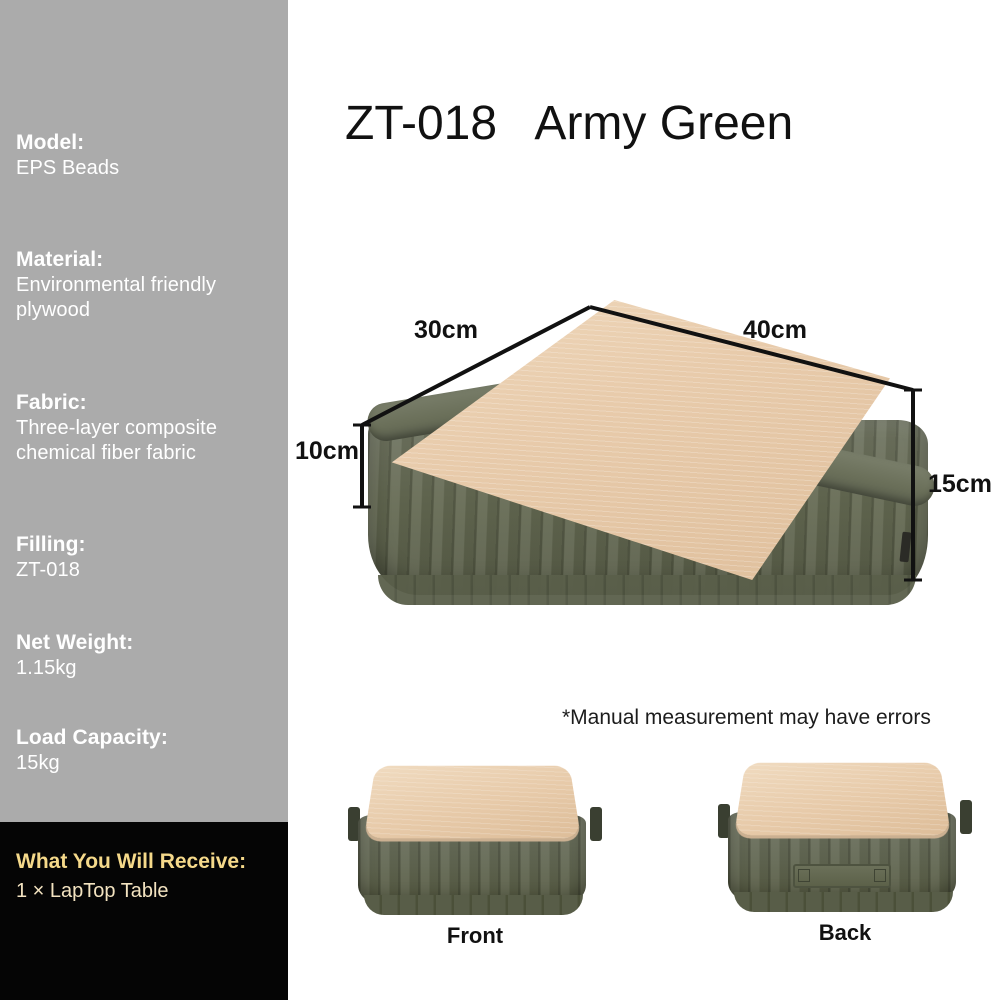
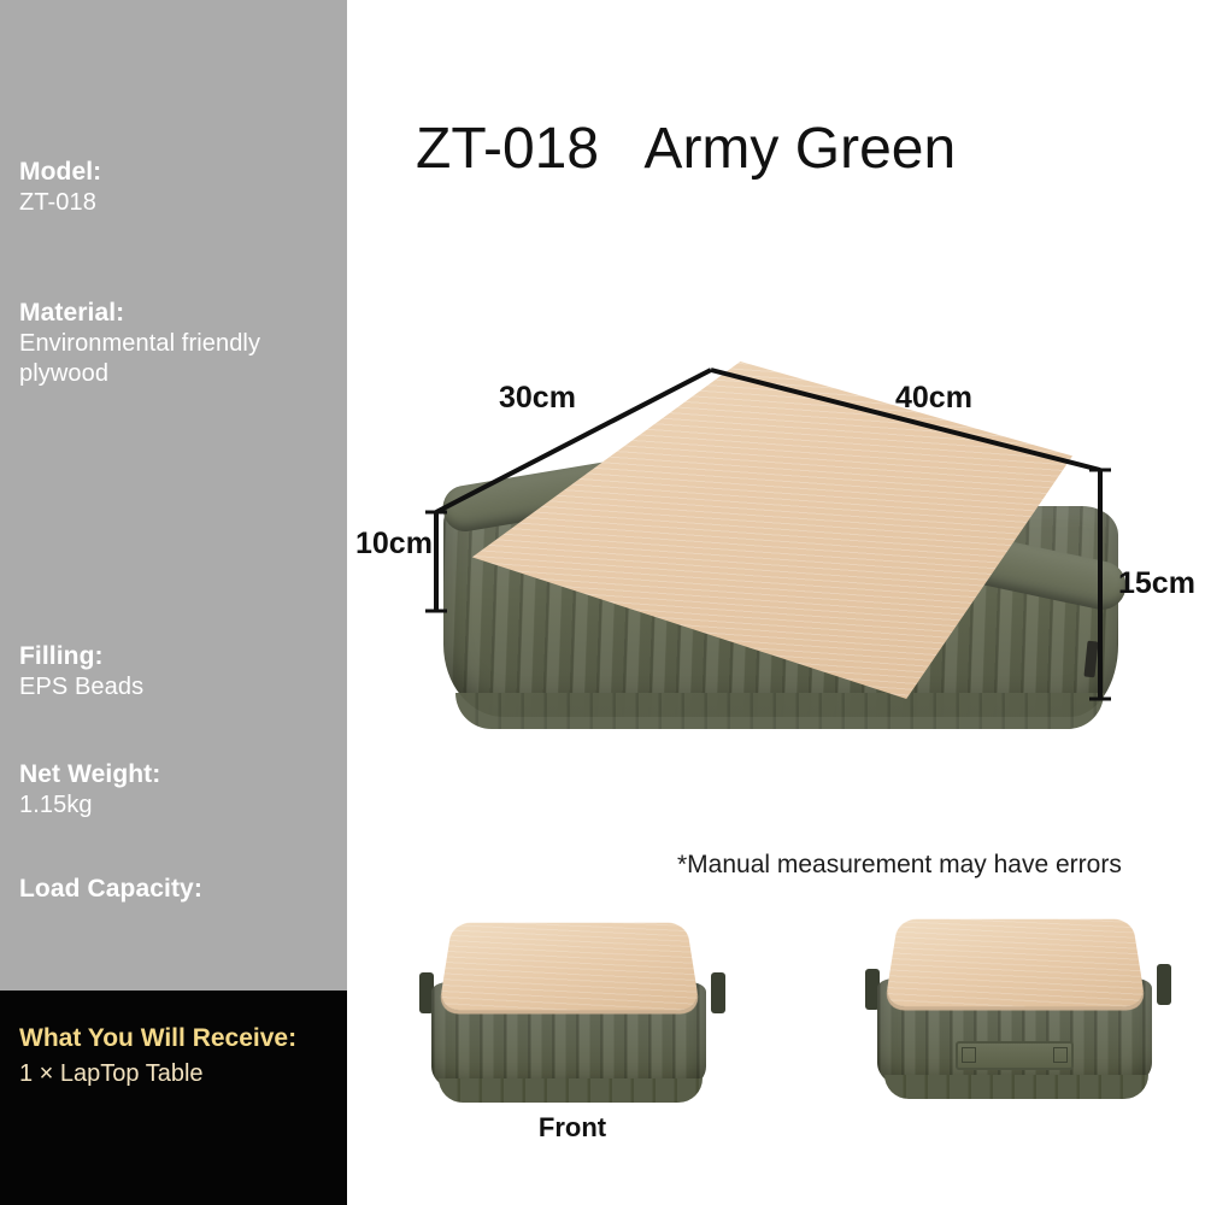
  Model:
- EPS Beads
+ ZT-018
  Material:
  Environmental friendly plywood
- Fabric:
- Three-layer composite chemical fiber fabric
  Filling:
- ZT-018
+ EPS Beads
  Net Weight:
  1.15kg
  Load Capacity:
- 15kg
  What You Will Receive:
  1 × LapTop Table
  ZT-018 Army Green
  30cm
  40cm
  10cm
  15cm
  *Manual measurement may have errors
  Front
- Back
